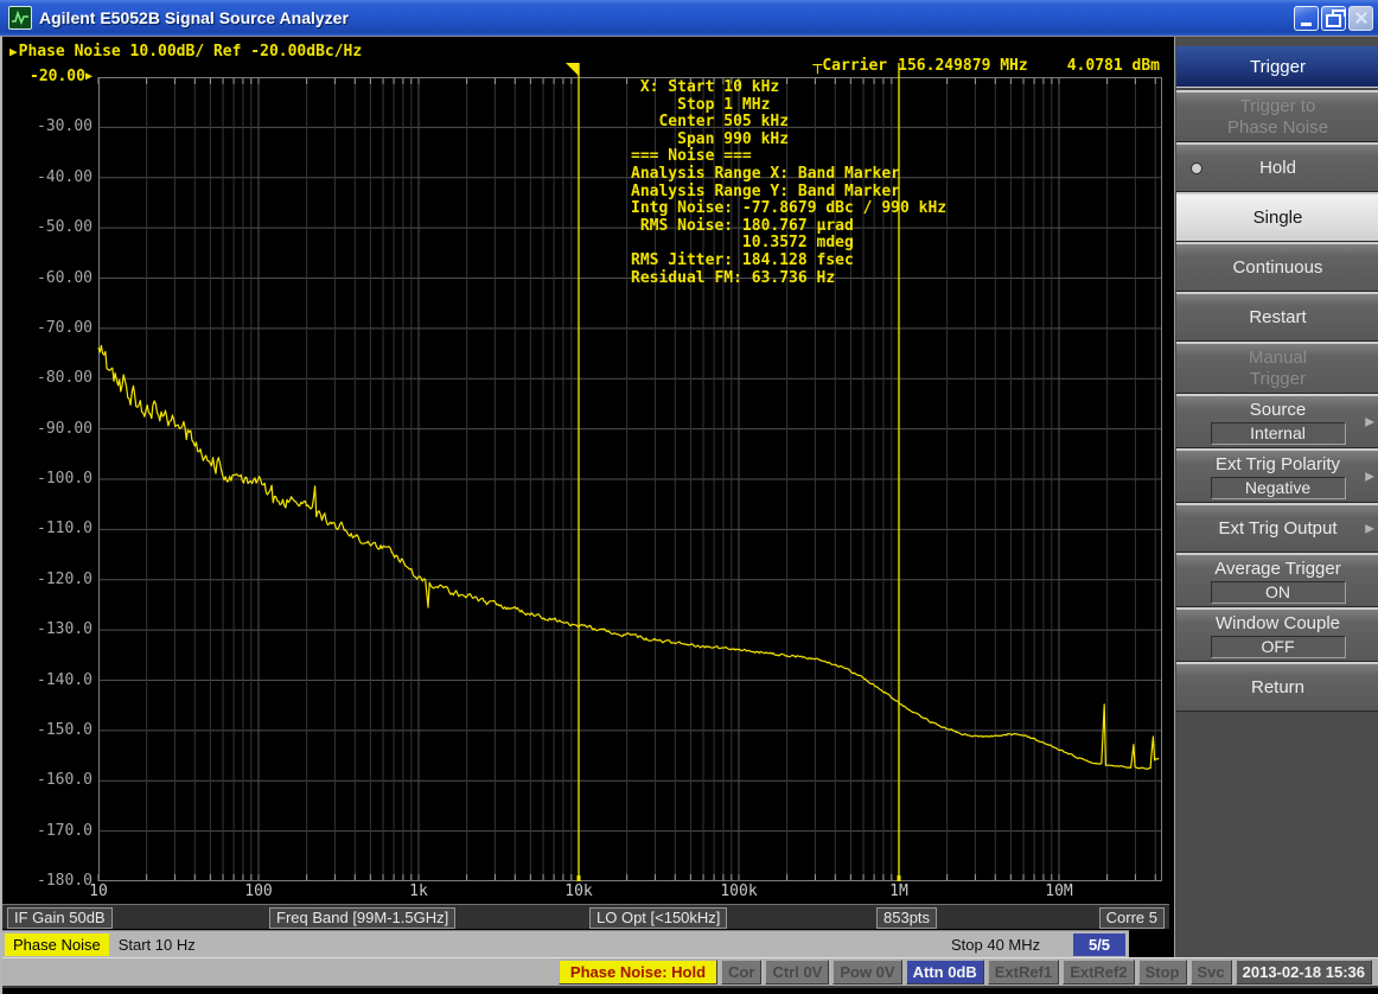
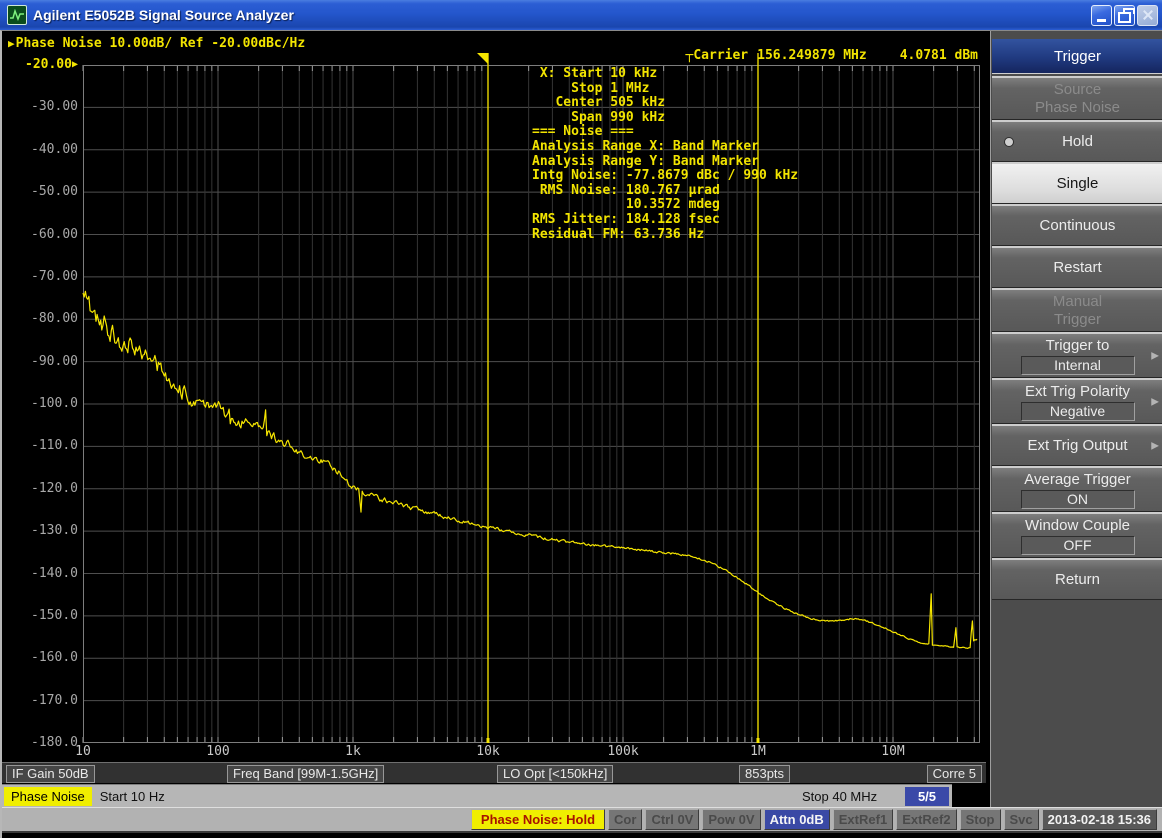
  Agilent E5052B Signal Source Analyzer
  ▶Phase Noise 10.00dB/ Ref -20.00dBc/Hz
  ┬Carrier
  156.249879 MHz
  4.0781 dBm
  X: Start 10 kHz
  Stop 1 MHz
  Center 505 kHz
  Span 990 kHz
  === Noise ===
  Analysis Range X: Band Marker
  Analysis Range Y: Band Marker
  Intg Noise: -77.8679 dBc / 990 kHz
  RMS Noise: 180.767 μrad
  10.3572 mdeg
  RMS Jitter: 184.128 fsec
  Residual FM: 63.736 Hz
  -20.00▶
  -30.00
  -40.00
  -50.00
  -60.00
  -70.00
  -80.00
  -90.00
  -100.0
  -110.0
  -120.0
  -130.0
  -140.0
  -150.0
  -160.0
  -170.0
  -180.0
  10
  100
  1k
  10k
  100k
  1M
  10M
  IF Gain 50dB
  Freq Band [99M-1.5GHz]
  LO Opt [<150kHz]
  853pts
  Corre 5
  Phase Noise
  Start 10 Hz
  Stop 40 MHz
  5/5
  Trigger
- Trigger to
+ Source
  Phase Noise
  Hold
  Single
  Continuous
  Restart
  Manual
  Trigger
- Source
+ Trigger to
  Internal
  ▶
  Ext Trig Polarity
  Negative
  ▶
  Ext Trig Output
  ▶
  Average Trigger
  ON
  Window Couple
  OFF
  Return
  Phase Noise: Hold
  Cor
  Ctrl 0V
  Pow 0V
  Attn 0dB
  ExtRef1
  ExtRef2
  Stop
  Svc
  2013-02-18 15:36
